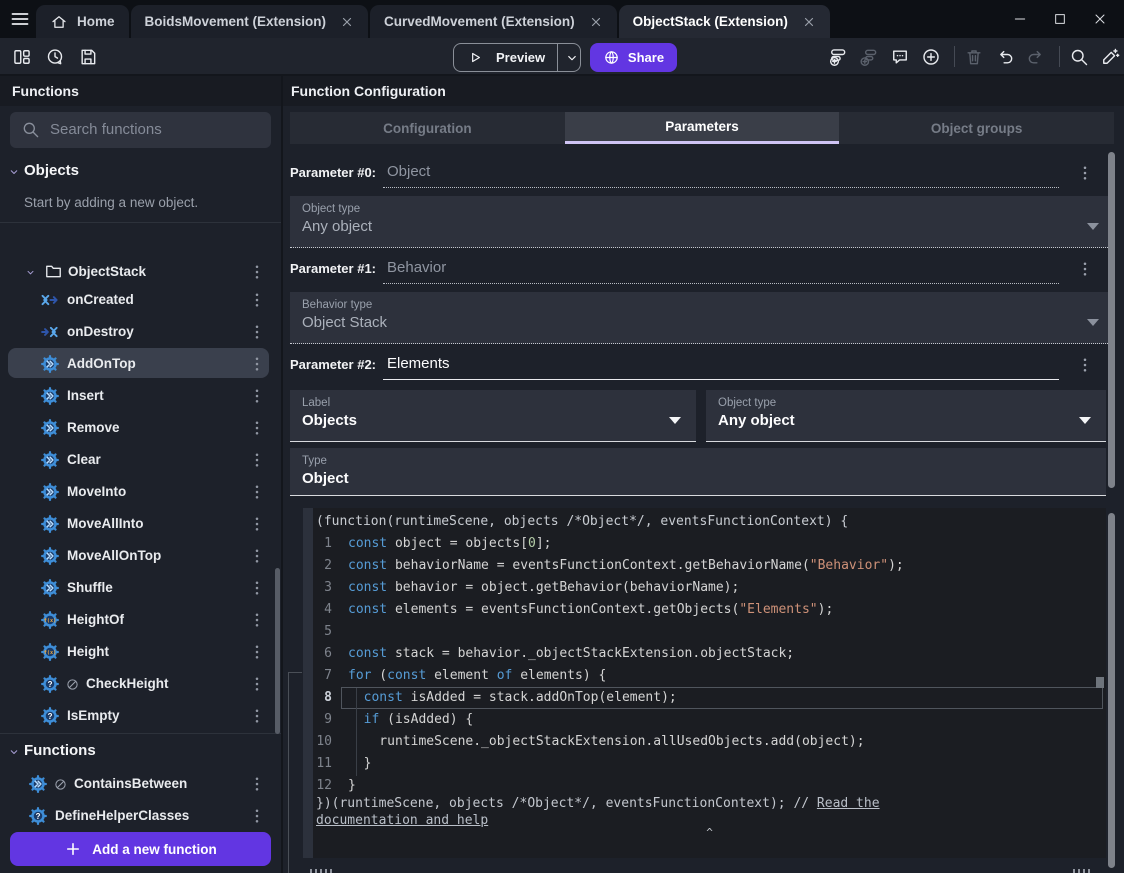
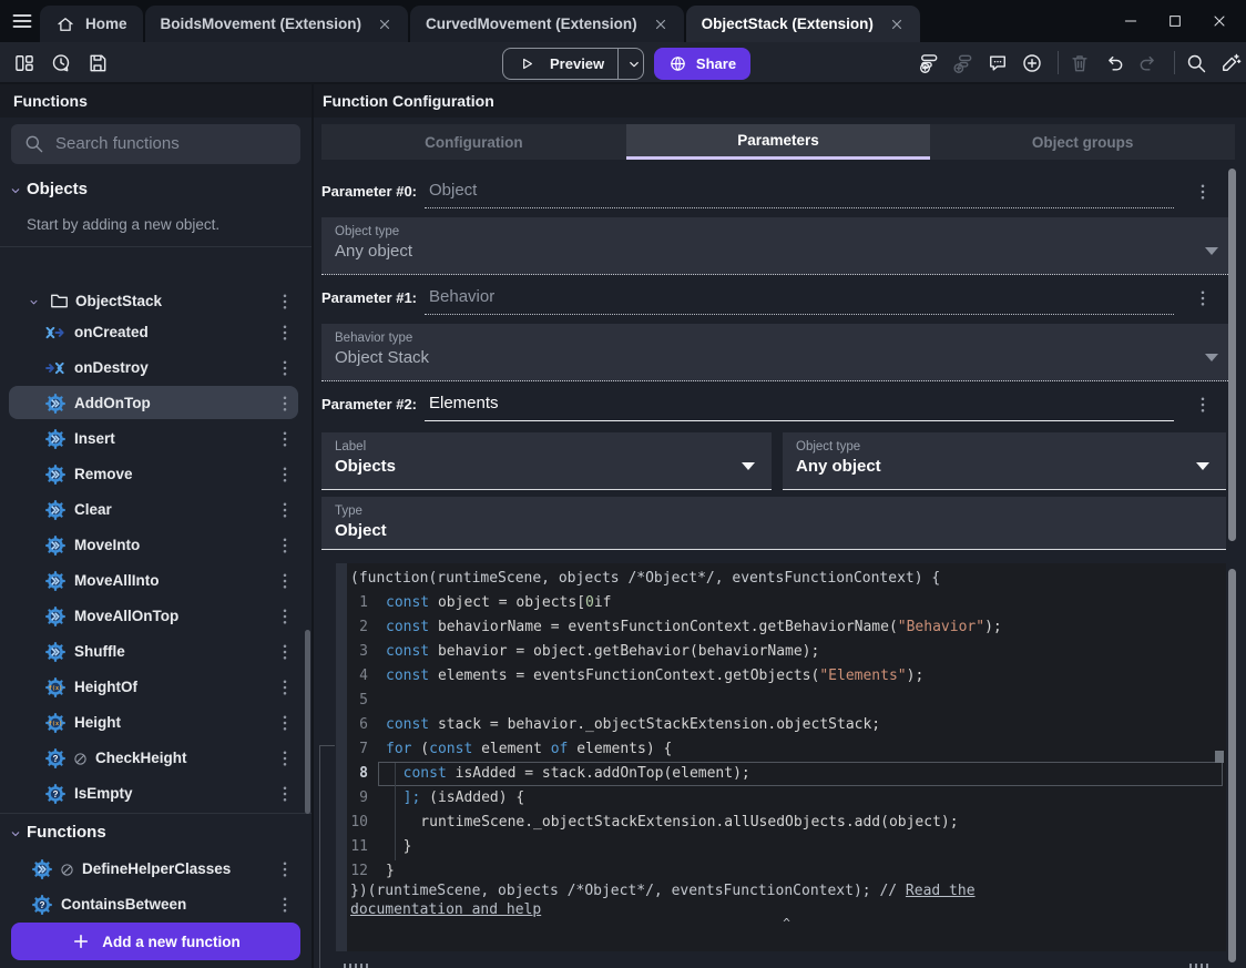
  Home
  BoidsMovement (Extension)
  CurvedMovement (Extension)
  ObjectStack (Extension)
  Preview
  Share
  Functions
  Search functions
  Objects
  Start by adding a new object.
  ObjectStack
  onCreated
  onDestroy
  AddOnTop
  Insert
  Remove
  Clear
  MoveInto
  MoveAllInto
  MoveAllOnTop
  Shuffle
  HeightOf
  Height
  ?
  CheckHeight
  ?
  IsEmpty
  Functions
- ContainsBetween
+ DefineHelperClasses
  ?
- DefineHelperClasses
+ ContainsBetween
  Add a new function
  Function Configuration
  Configuration
  Parameters
  Object groups
  Parameter #0:
  Object
  Object type
  Any object
  Parameter #1:
  Behavior
  Behavior type
  Object Stack
  Parameter #2:
  Elements
  Label
  Objects
  Object type
  Any object
  Type
  Object
  (function(runtimeScene, objects /*Object*/, eventsFunctionContext) {
  1
- const object = objects[0];
+ const object = objects[0if
  2
  const behaviorName = eventsFunctionContext.getBehaviorName("Behavior");
  3
  const behavior = object.getBehavior(behaviorName);
  4
  const elements = eventsFunctionContext.getObjects("Elements");
  5
  6
  const stack = behavior._objectStackExtension.objectStack;
  7
  for (const element of elements) {
  8
  const isAdded = stack.addOnTop(element);
  9
- if (isAdded) {
+ ]; (isAdded) {
  10
  runtimeScene._objectStackExtension.allUsedObjects.add(object);
  11
  }
  12
  }
  })(runtimeScene, objects /*Object*/, eventsFunctionContext); // Read the
  documentation and help
  ^
